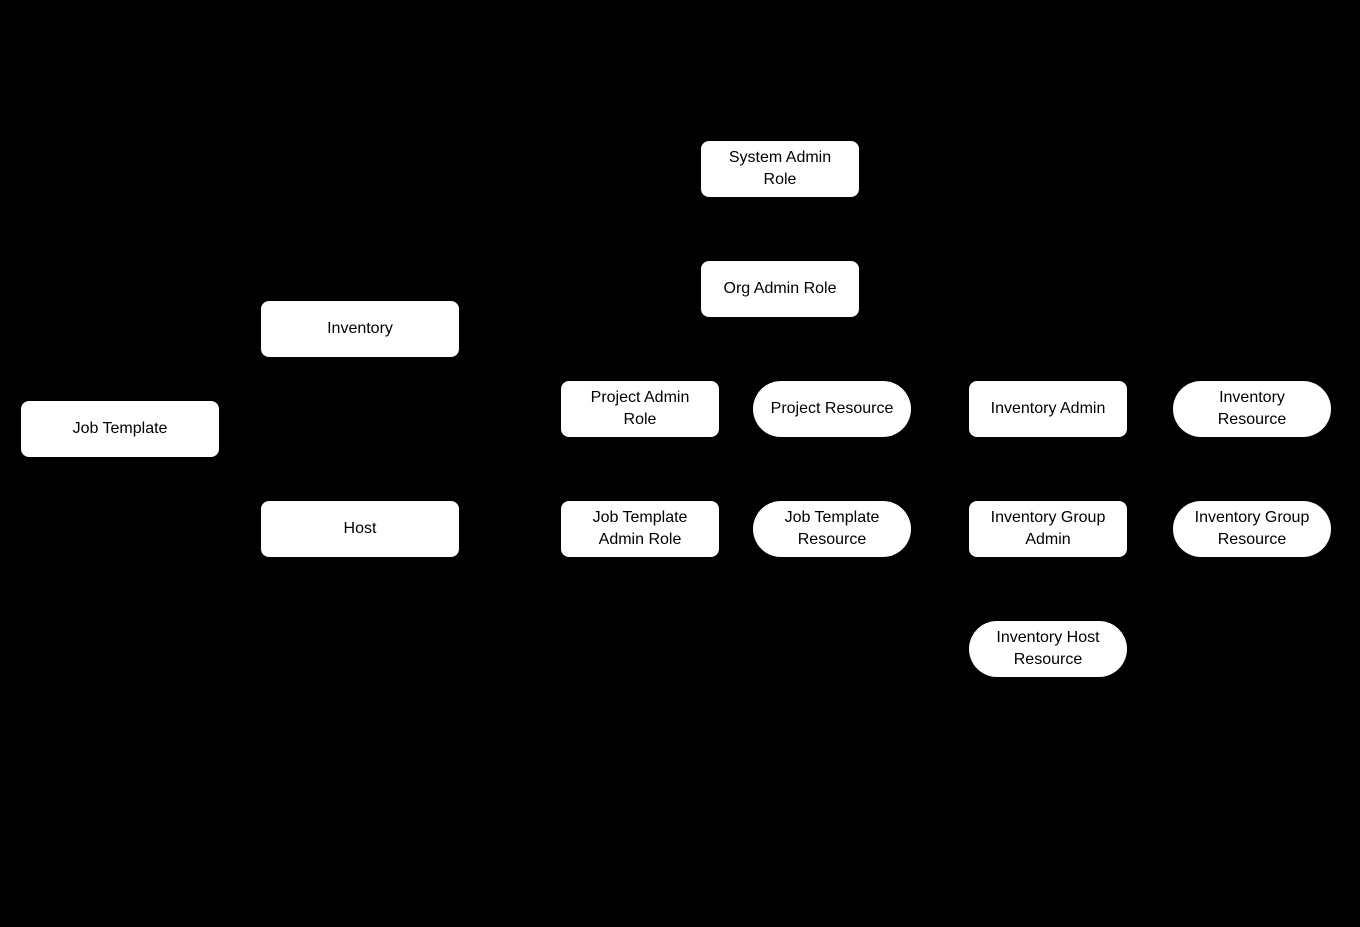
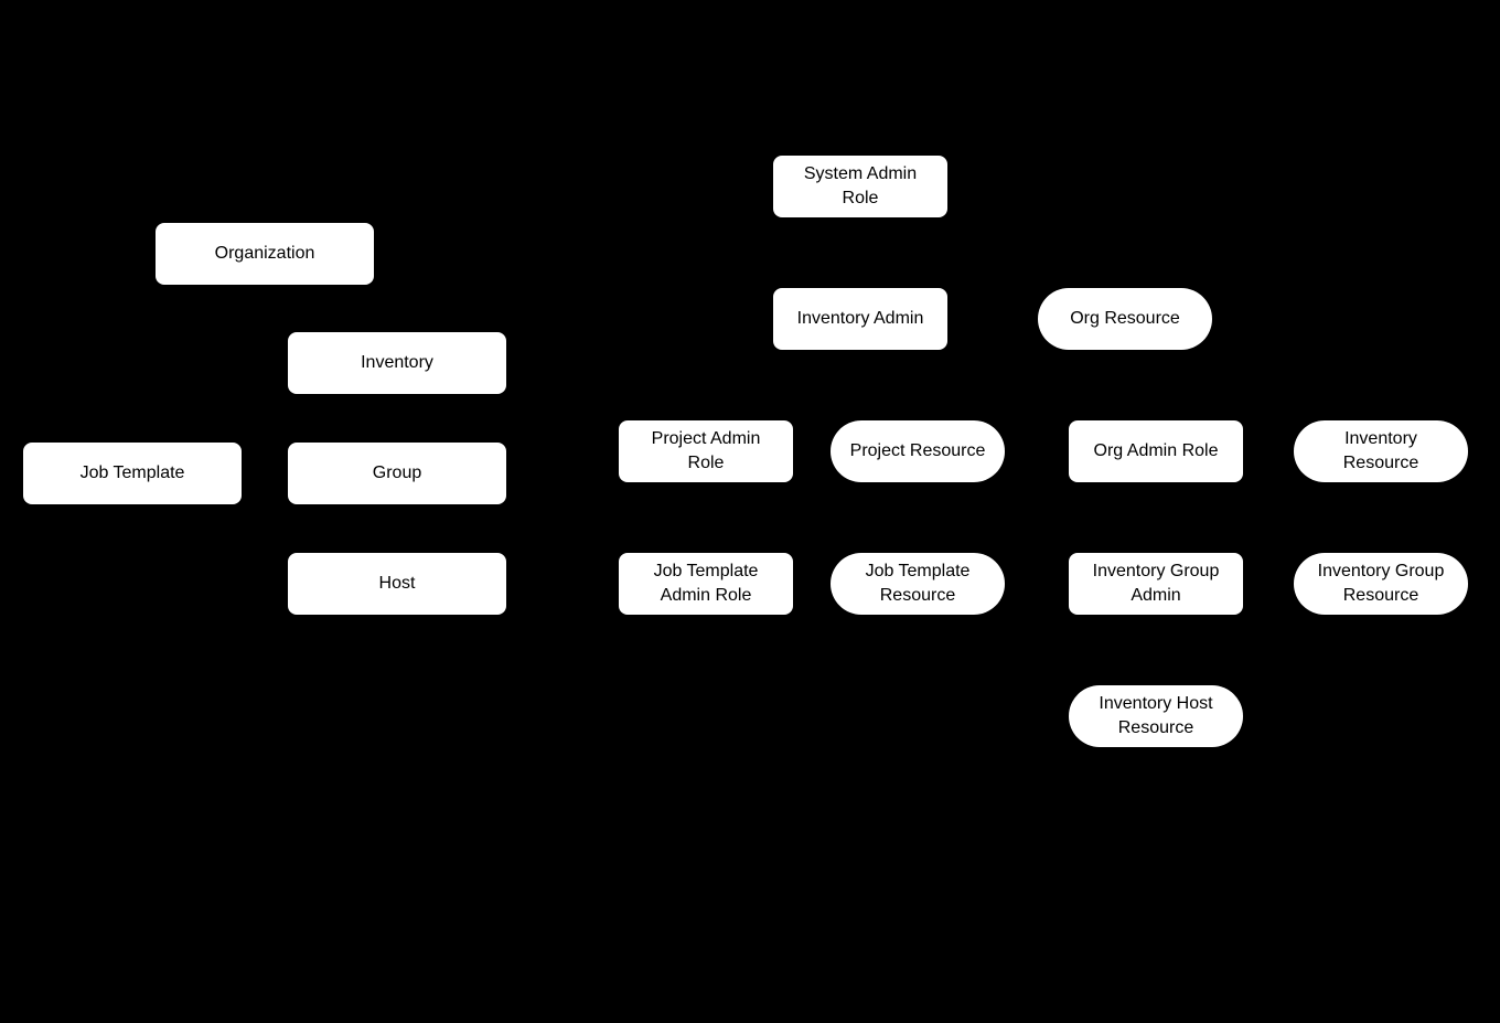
+ Organization
  Inventory
  Job Template
+ Group
  Host
  System Admin
  Role
- Org Admin Role
+ Inventory Admin
+ Org Resource
  Project Admin
  Role
  Project Resource
- Inventory Admin
+ Org Admin Role
  Inventory
  Resource
  Job Template
  Admin Role
  Job Template
  Resource
  Inventory Group
  Admin
  Inventory Group
  Resource
  Inventory Host
  Resource
